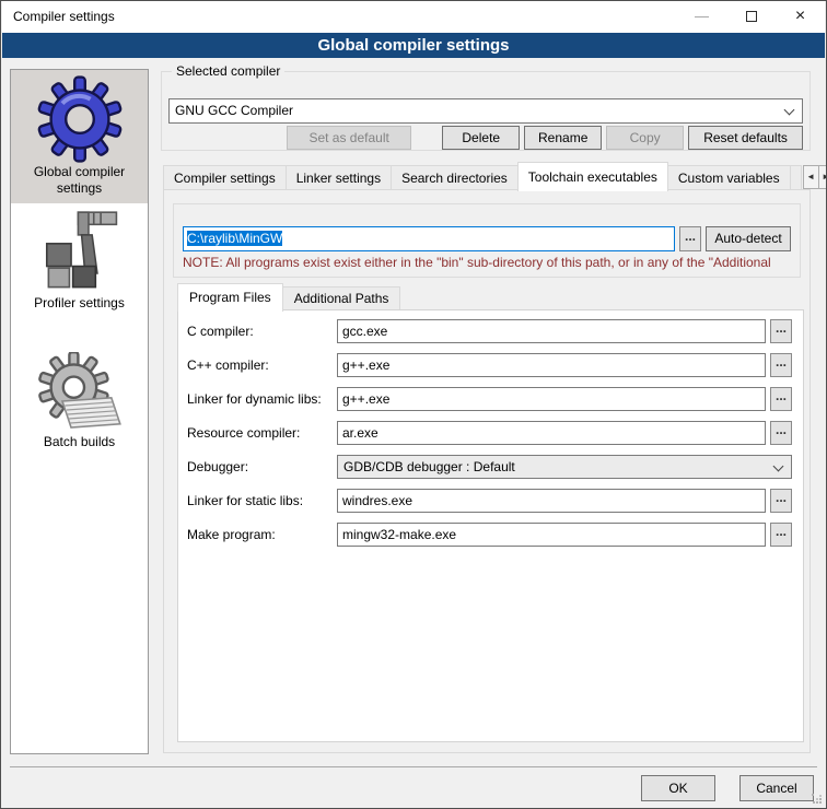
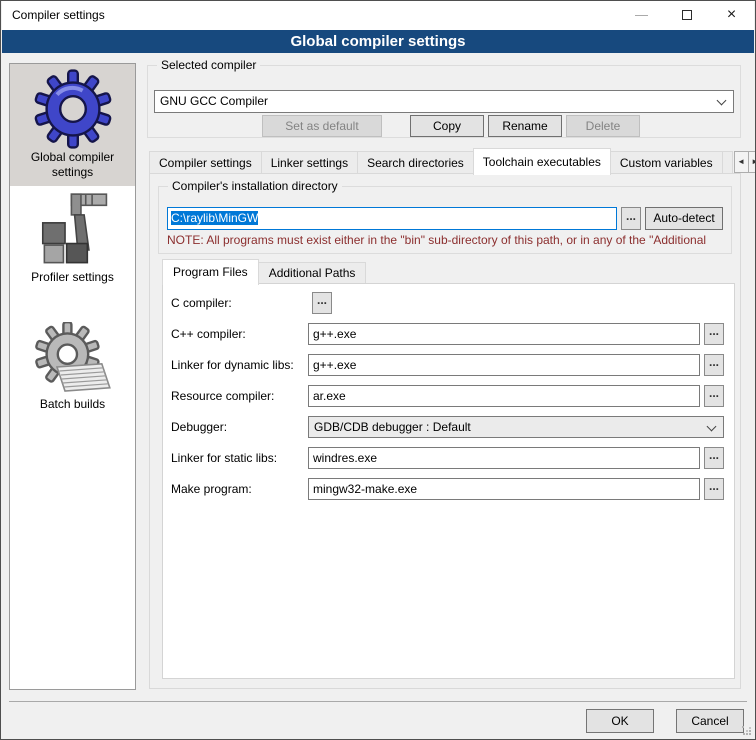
  Compiler settings
  —
  ×
  Global compiler settings
  Global compiler settings
  Profiler settings
  Batch builds
  Selected compiler
  GNU GCC Compiler
  Set as default
- Delete
+ Copy
  Rename
- Copy
+ Delete
- Reset defaults
  Compiler settings
  Linker settings
  Search directories
  Toolchain executables
  Custom variables
  ◄
+ Compiler's installation directory
  C:\raylib\MinGW
  ...
  Auto-detect
- NOTE: All programs exist exist either in the "bin" sub-directory of this path, or in any of the "Additional
+ NOTE: All programs must exist either in the "bin" sub-directory of this path, or in any of the "Additional
  Program Files
  Additional Paths
  C compiler:
- gcc.exe
  ...
  C++ compiler:
  g++.exe
  ...
  Linker for dynamic libs:
  g++.exe
  ...
  Resource compiler:
  ar.exe
  ...
  Debugger:
  GDB/CDB debugger : Default
  Linker for static libs:
  windres.exe
  ...
  Make program:
  mingw32-make.exe
  ...
  OK
  Cancel
